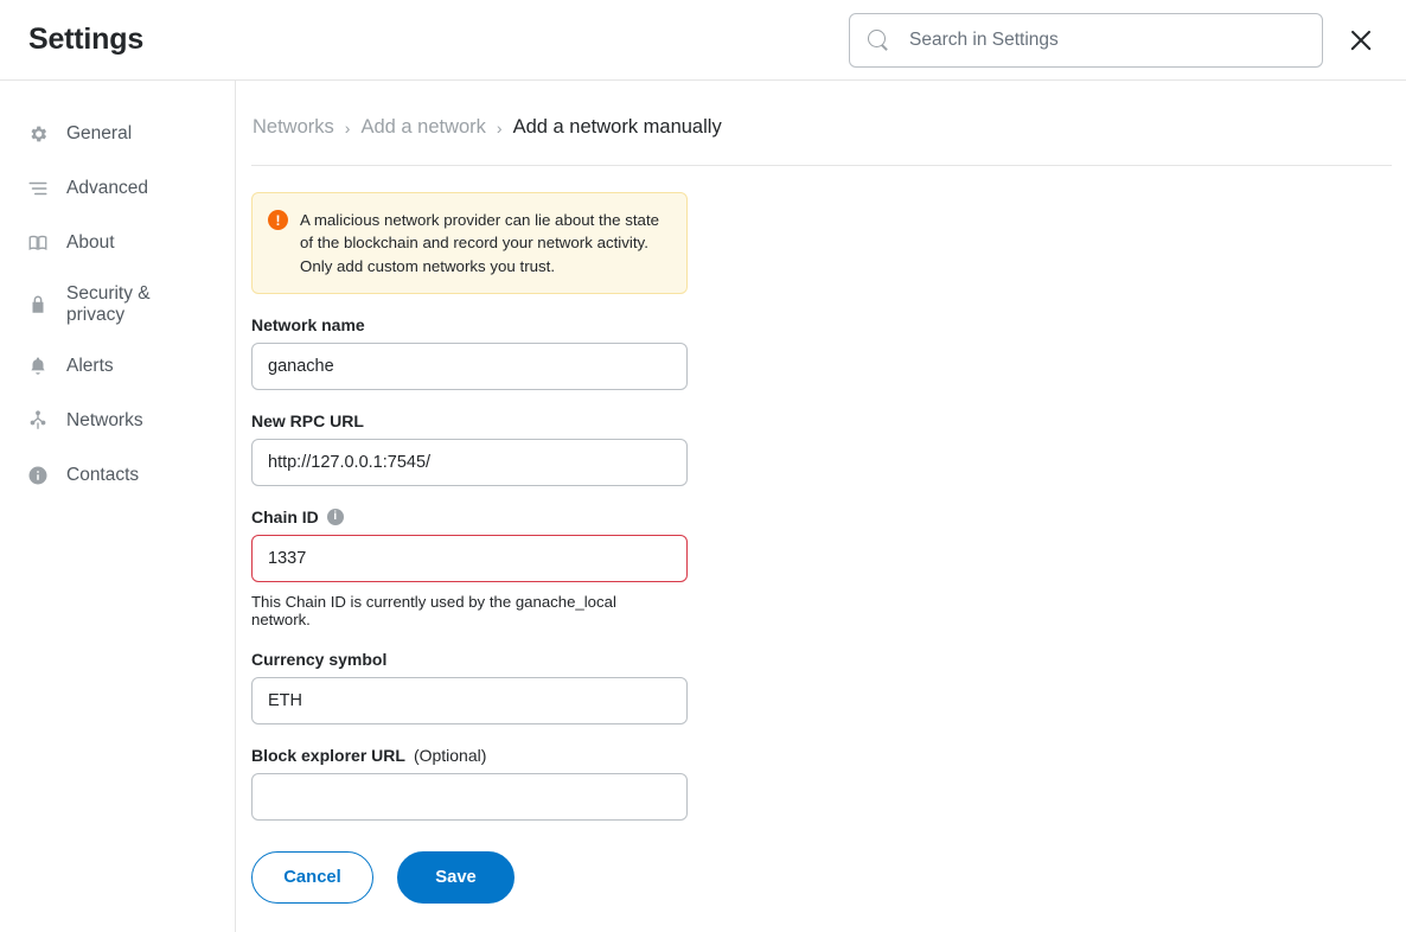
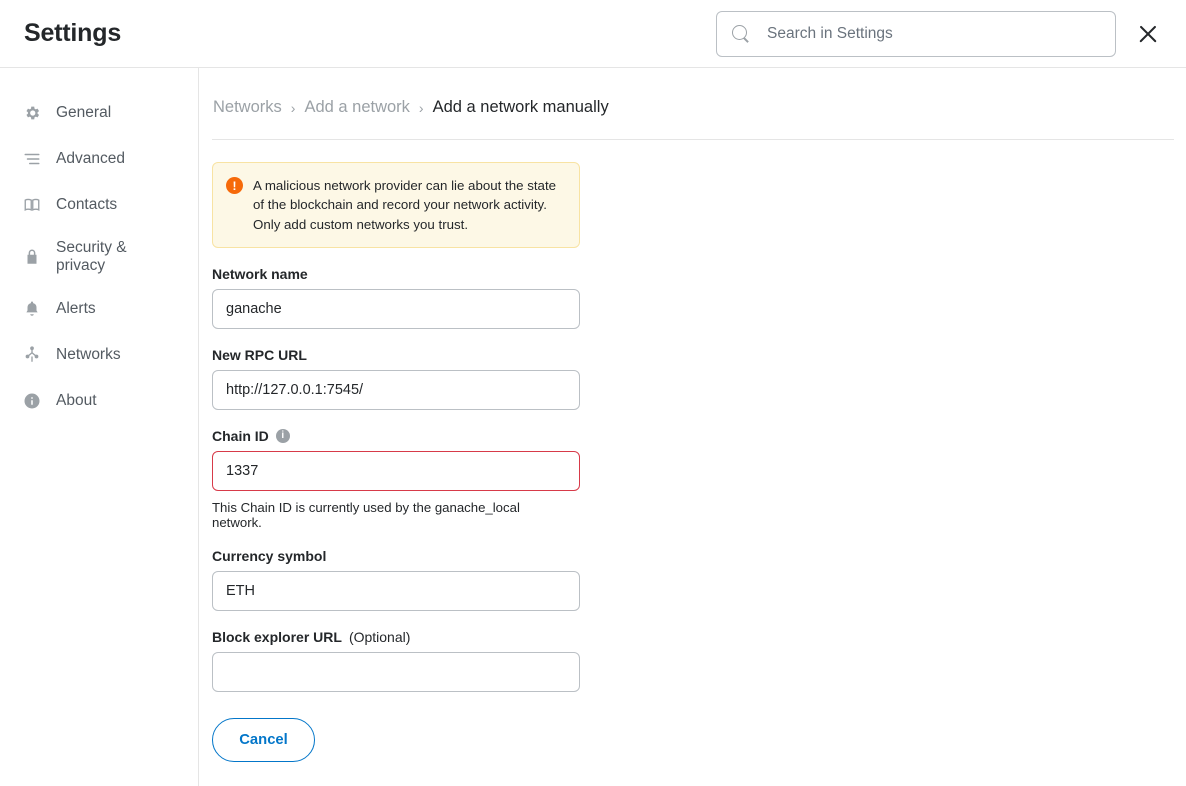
  Settings
  Search in Settings
  General
  Advanced
- About
+ Contacts
  Security & privacy
  Alerts
  Networks
- Contacts
+ About
  Networks
  ›
  Add a network
  ›
  Add a network manually
  !
  A malicious network provider can lie about the state of the blockchain and record your network activity. Only add custom networks you trust.
  Network name
  ganache
  New RPC URL
  http://127.0.0.1:7545/
  Chain ID
  i
  1337
  This Chain ID is currently used by the ganache_local network.
  Currency symbol
  ETH
  Block explorer URL
  (Optional)
  Cancel
- Save
